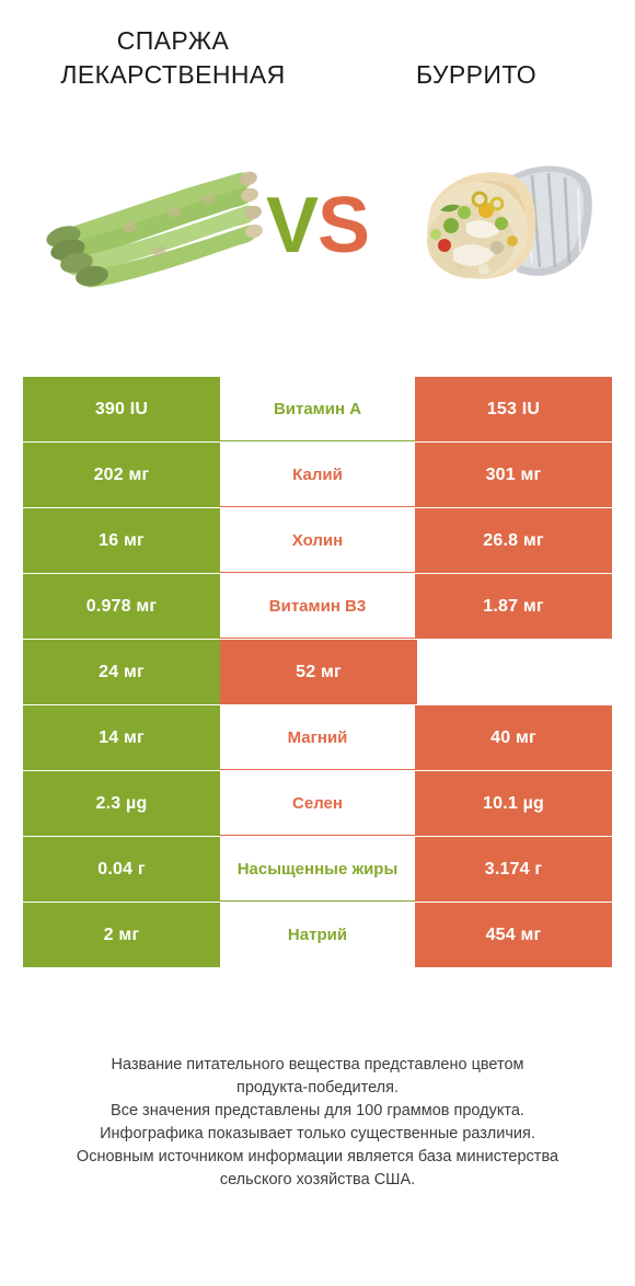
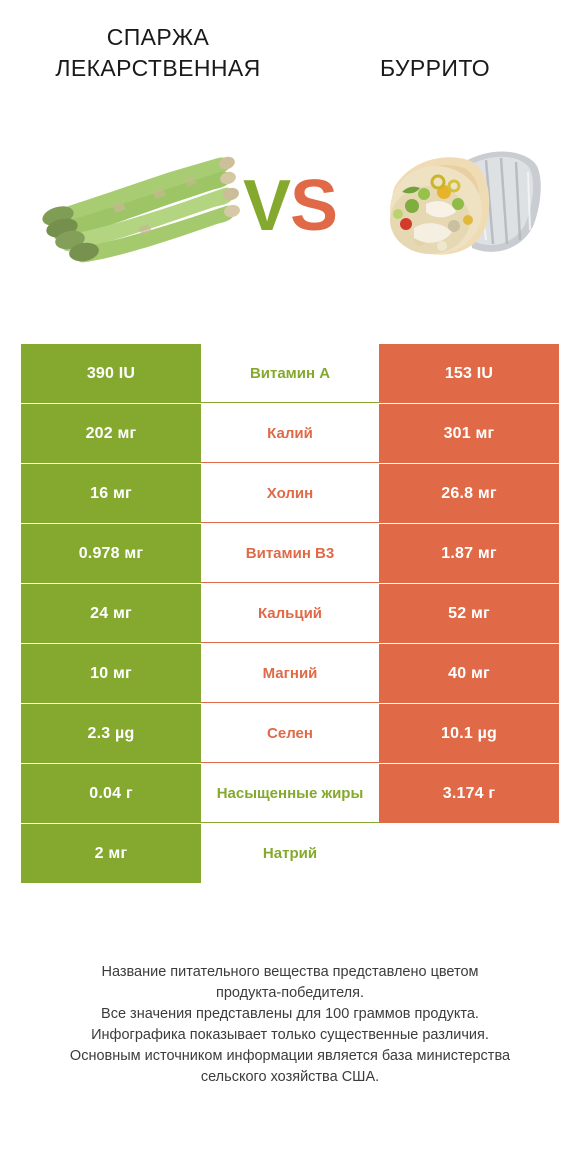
  СПАРЖА ЛЕКАРСТВЕННАЯ
  БУРРИТО
  VS
  390 IU
  Витамин А
  153 IU
  202 мг
  Калий
  301 мг
  16 мг
  Холин
  26.8 мг
  0.978 мг
  Витамин B3
  1.87 мг
  24 мг
+ Кальций
  52 мг
- 14 мг
+ 10 мг
  Магний
  40 мг
  2.3 µg
  Селен
  10.1 µg
  0.04 г
  Насыщенные жиры
  3.174 г
  2 мг
  Натрий
- 454 мг
  Название питательного вещества представлено цветом
  продукта-победителя.
  Все значения представлены для 100 граммов продукта.
  Инфографика показывает только существенные различия.
  Основным источником информации является база министерства
  сельского хозяйства США.
